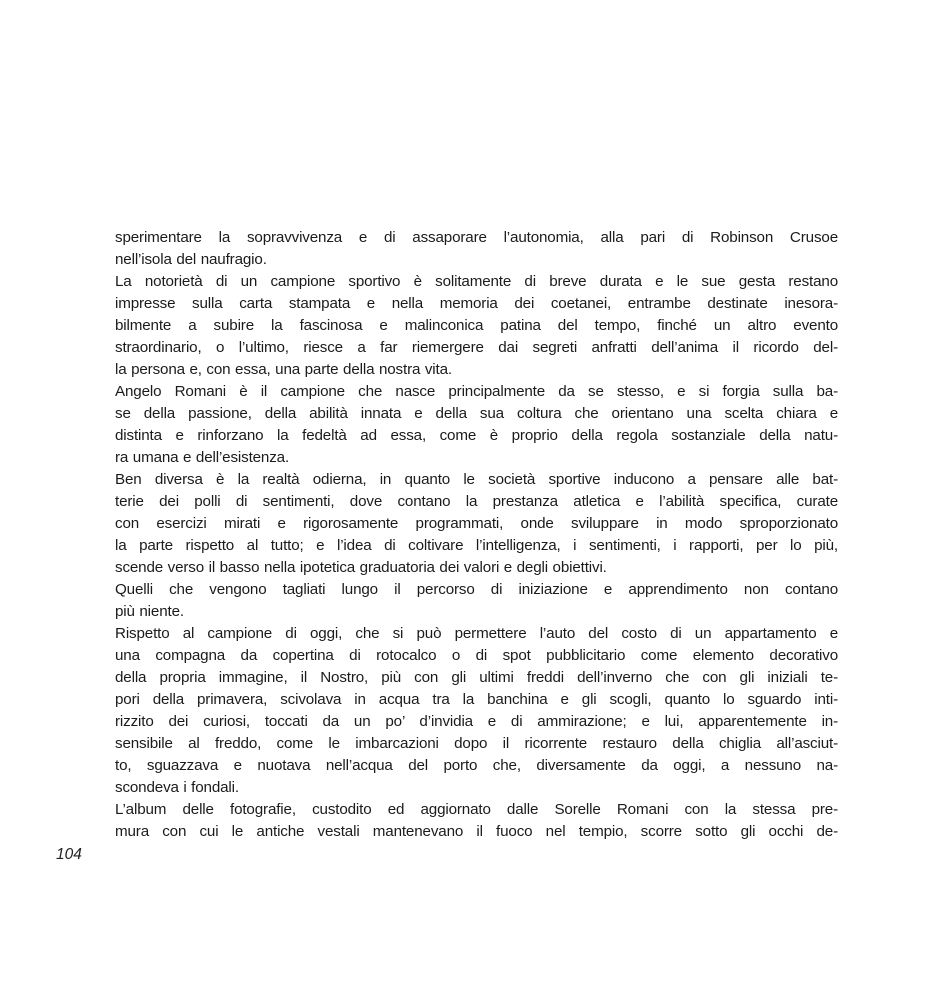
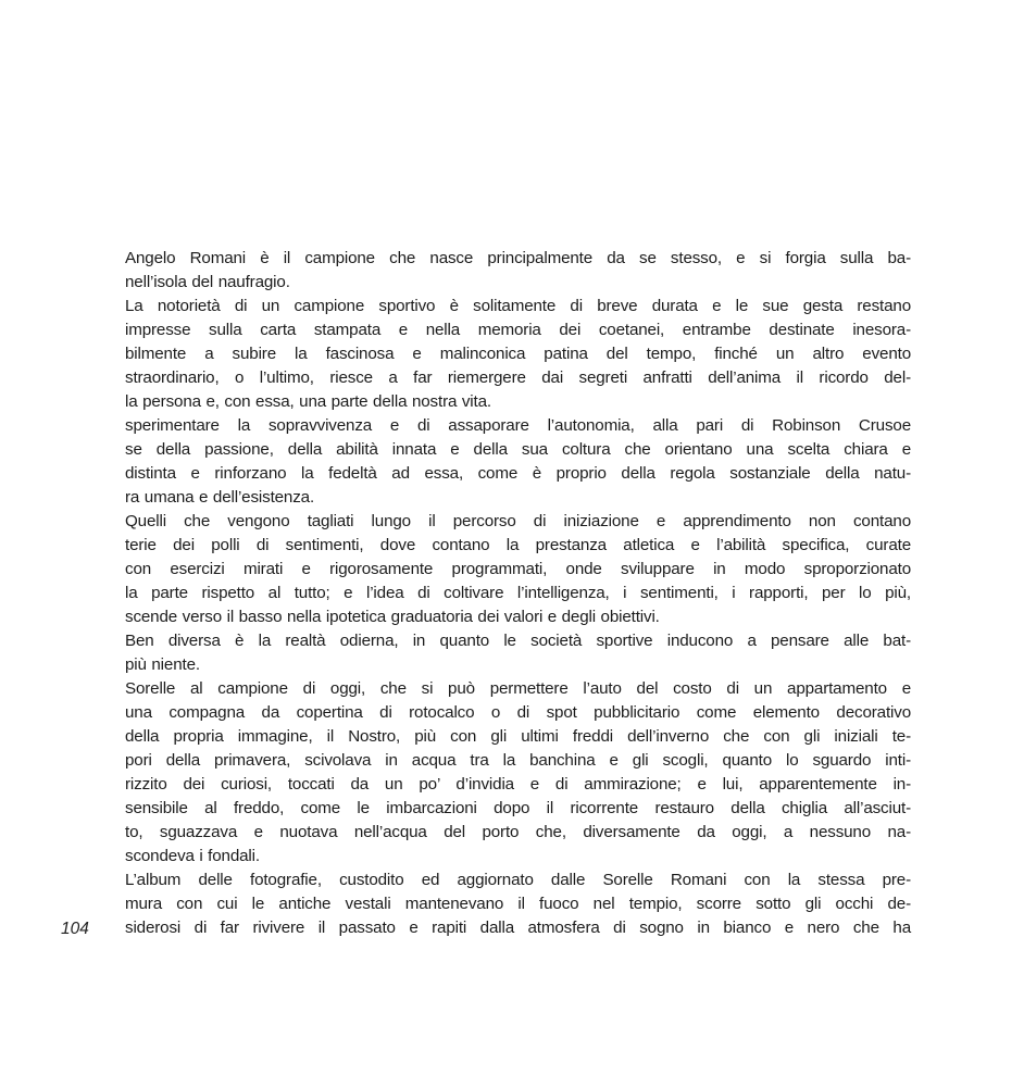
  104
- sperimentare la sopravvivenza e di assaporare l’autonomia, alla pari di Robinson Crusoe
+ Angelo Romani è il campione che nasce principalmente da se stesso, e si forgia sulla ba-
  nell’isola del naufragio.
  La notorietà di un campione sportivo è solitamente di breve durata e le sue gesta restano
  impresse sulla carta stampata e nella memoria dei coetanei, entrambe destinate inesora-
  bilmente a subire la fascinosa e malinconica patina del tempo, finché un altro evento
  straordinario, o l’ultimo, riesce a far riemergere dai segreti anfratti dell’anima il ricordo del-
  la persona e, con essa, una parte della nostra vita.
- Angelo Romani è il campione che nasce principalmente da se stesso, e si forgia sulla ba-
+ sperimentare la sopravvivenza e di assaporare l’autonomia, alla pari di Robinson Crusoe
  se della passione, della abilità innata e della sua coltura che orientano una scelta chiara e
  distinta e rinforzano la fedeltà ad essa, come è proprio della regola sostanziale della natu-
  ra umana e dell’esistenza.
- Ben diversa è la realtà odierna, in quanto le società sportive inducono a pensare alle bat-
+ Quelli che vengono tagliati lungo il percorso di iniziazione e apprendimento non contano
  terie dei polli di sentimenti, dove contano la prestanza atletica e l’abilità specifica, curate
  con esercizi mirati e rigorosamente programmati, onde sviluppare in modo sproporzionato
  la parte rispetto al tutto; e l’idea di coltivare l’intelligenza, i sentimenti, i rapporti, per lo più,
  scende verso il basso nella ipotetica graduatoria dei valori e degli obiettivi.
- Quelli che vengono tagliati lungo il percorso di iniziazione e apprendimento non contano
+ Ben diversa è la realtà odierna, in quanto le società sportive inducono a pensare alle bat-
  più niente.
- Rispetto al campione di oggi, che si può permettere l’auto del costo di un appartamento e
+ Sorelle al campione di oggi, che si può permettere l’auto del costo di un appartamento e
  una compagna da copertina di rotocalco o di spot pubblicitario come elemento decorativo
  della propria immagine, il Nostro, più con gli ultimi freddi dell’inverno che con gli iniziali te-
  pori della primavera, scivolava in acqua tra la banchina e gli scogli, quanto lo sguardo inti-
  rizzito dei curiosi, toccati da un po’ d’invidia e di ammirazione; e lui, apparentemente in-
  sensibile al freddo, come le imbarcazioni dopo il ricorrente restauro della chiglia all’asciut-
  to, sguazzava e nuotava nell’acqua del porto che, diversamente da oggi, a nessuno na-
  scondeva i fondali.
  L’album delle fotografie, custodito ed aggiornato dalle Sorelle Romani con la stessa pre-
  mura con cui le antiche vestali mantenevano il fuoco nel tempio, scorre sotto gli occhi de-
+ siderosi di far rivivere il passato e rapiti dalla atmosfera di sogno in bianco e nero che ha
